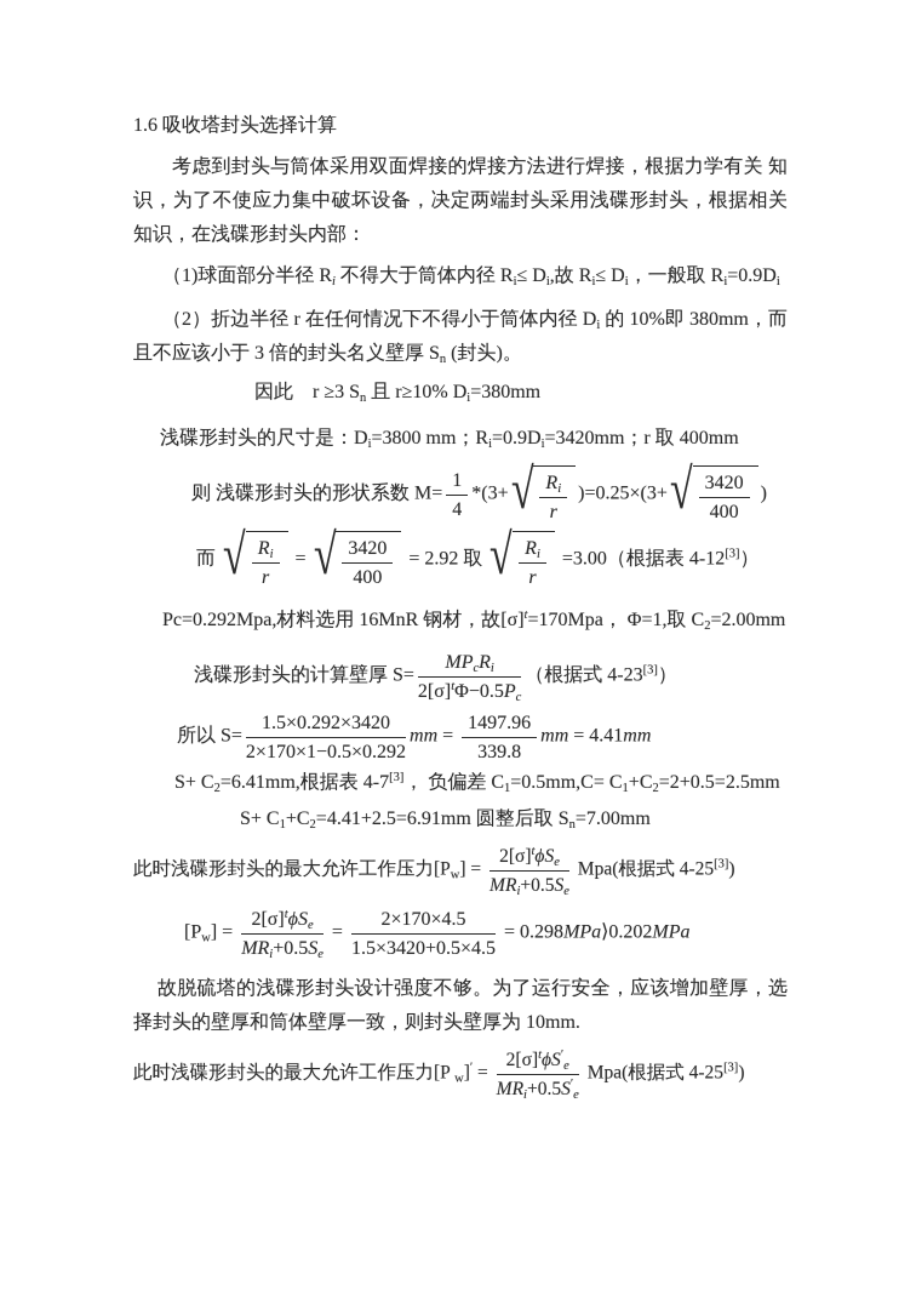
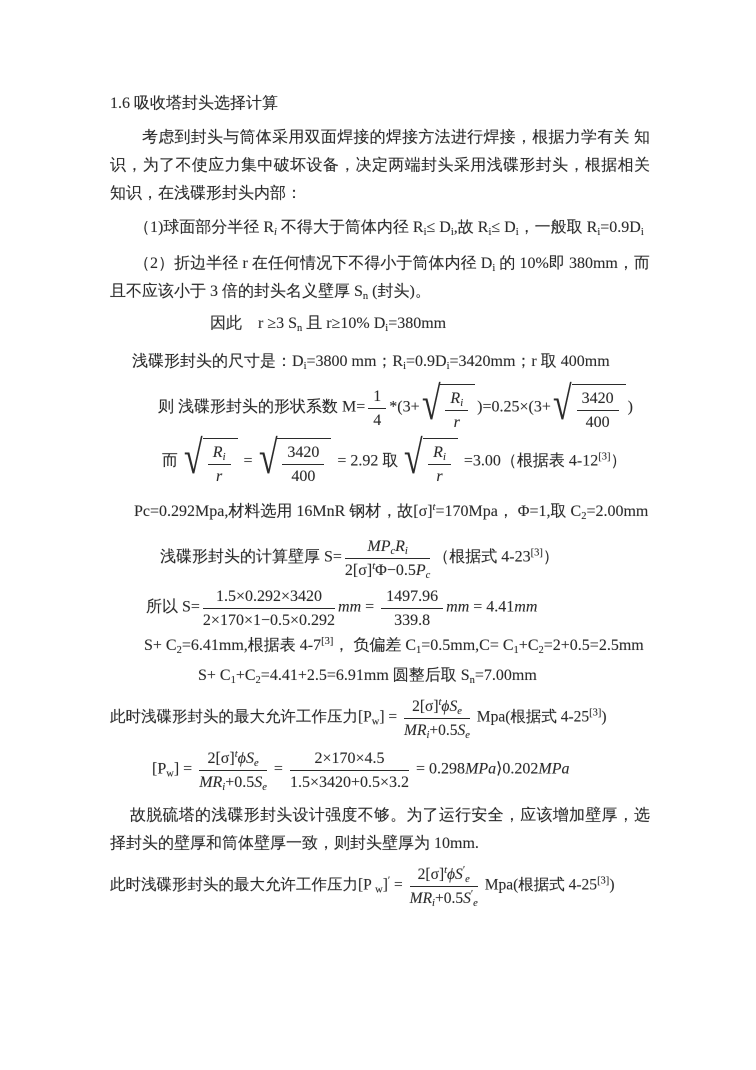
  1.6 吸收塔封头选择计算
  考虑到封头与筒体采用双面焊接的焊接方法进行焊接，根据力学有关 知识，为了不使应力集中破坏设备，决定两端封头采用浅碟形封头，根据相关知识，在浅碟形封头内部：
  （1)球面部分半径 Ri 不得大于筒体内径 Ri≤ Di,故 Ri≤ Di，一般取 Ri=0.9Di
  （2）折边半径 r 在任何情况下不得小于筒体内径 Di 的 10%即 380mm，而且不应该小于 3 倍的封头名义壁厚 Sn (封头)。
  因此 r ≥3 Sn 且 r≥10% Di=380mm
  浅碟形封头的尺寸是：Di=3800 mm；Ri=0.9Di=3420mm；r 取 400mm
  则 浅碟形封头的形状系数 M=
  1
  4
  *(3+
  √
  Ri
  r
  )=0.25×(3+
  √
  3420
  400
  )
  而
  √
  Ri
  r
  =
  √
  3420
  400
  = 2.92 取
  √
  Ri
  r
  =3.00（根据表 4-12[3]）
  Pc=0.292Mpa,材料选用 16MnR 钢材，故[σ]t=170Mpa， Φ=1,取 C2=2.00mm
  浅碟形封头的计算壁厚 S=
  MPcRi
  2[σ]tΦ−0.5Pc
  （根据式 4-23[3]）
  所以 S=
  1.5×0.292×3420
  2×170×1−0.5×0.292
  mm =
  1497.96
  339.8
  mm = 4.41mm
  S+ C2=6.41mm,根据表 4-7[3]， 负偏差 C1=0.5mm,C= C1+C2=2+0.5=2.5mm
  S+ C1+C2=4.41+2.5=6.91mm 圆整后取 Sn=7.00mm
  此时浅碟形封头的最大允许工作压力[Pw] =
  2[σ]tϕSe
  MRi+0.5Se
  Mpa(根据式 4-25[3])
  [Pw] =
  2[σ]tϕSe
  MRi+0.5Se
  =
  2×170×4.5
- 1.5×3420+0.5×4.5
+ 1.5×3420+0.5×3.2
  = 0.298MPa⟩0.202MPa
  故脱硫塔的浅碟形封头设计强度不够。为了运行安全，应该增加壁厚，选择封头的壁厚和筒体壁厚一致，则封头壁厚为 10mm.
  此时浅碟形封头的最大允许工作压力[P w]′ =
  2[σ]tϕS′e
  MRi+0.5S′e
  Mpa(根据式 4-25[3])
